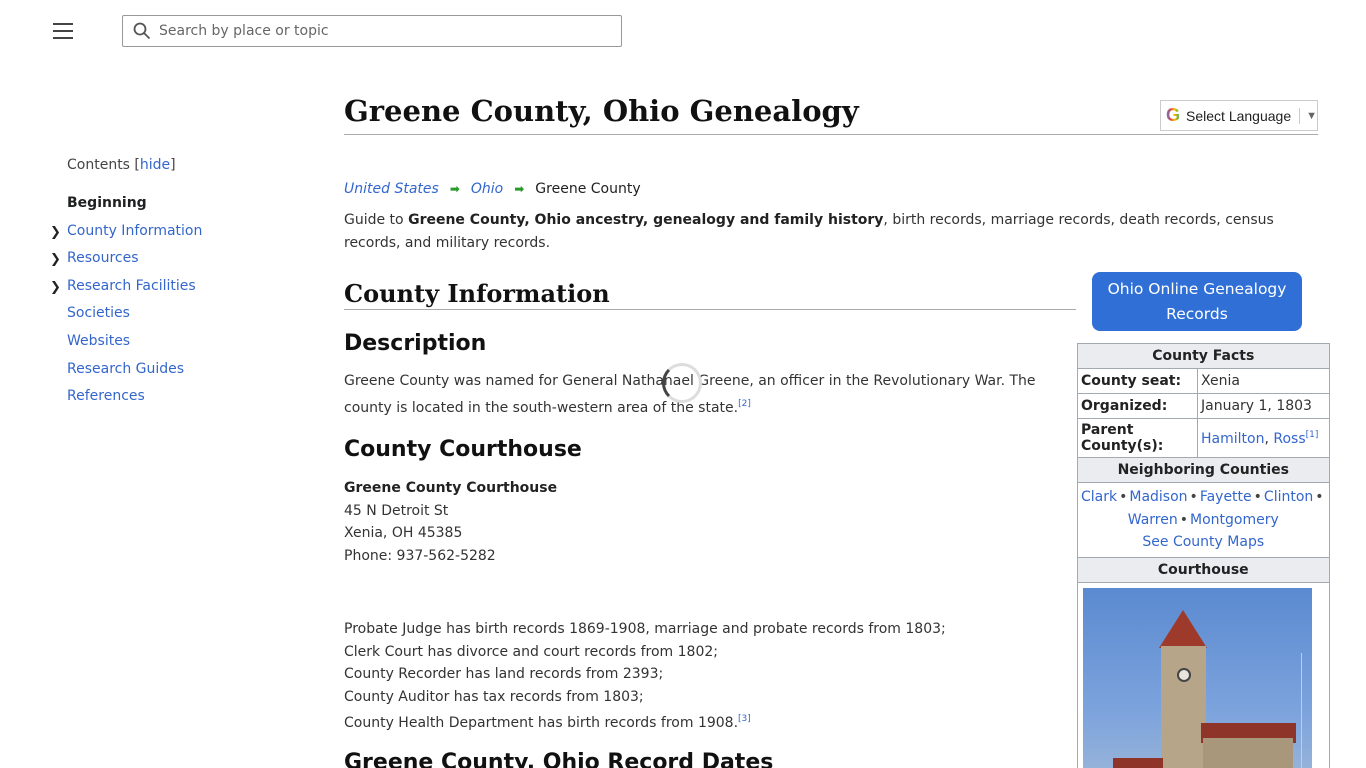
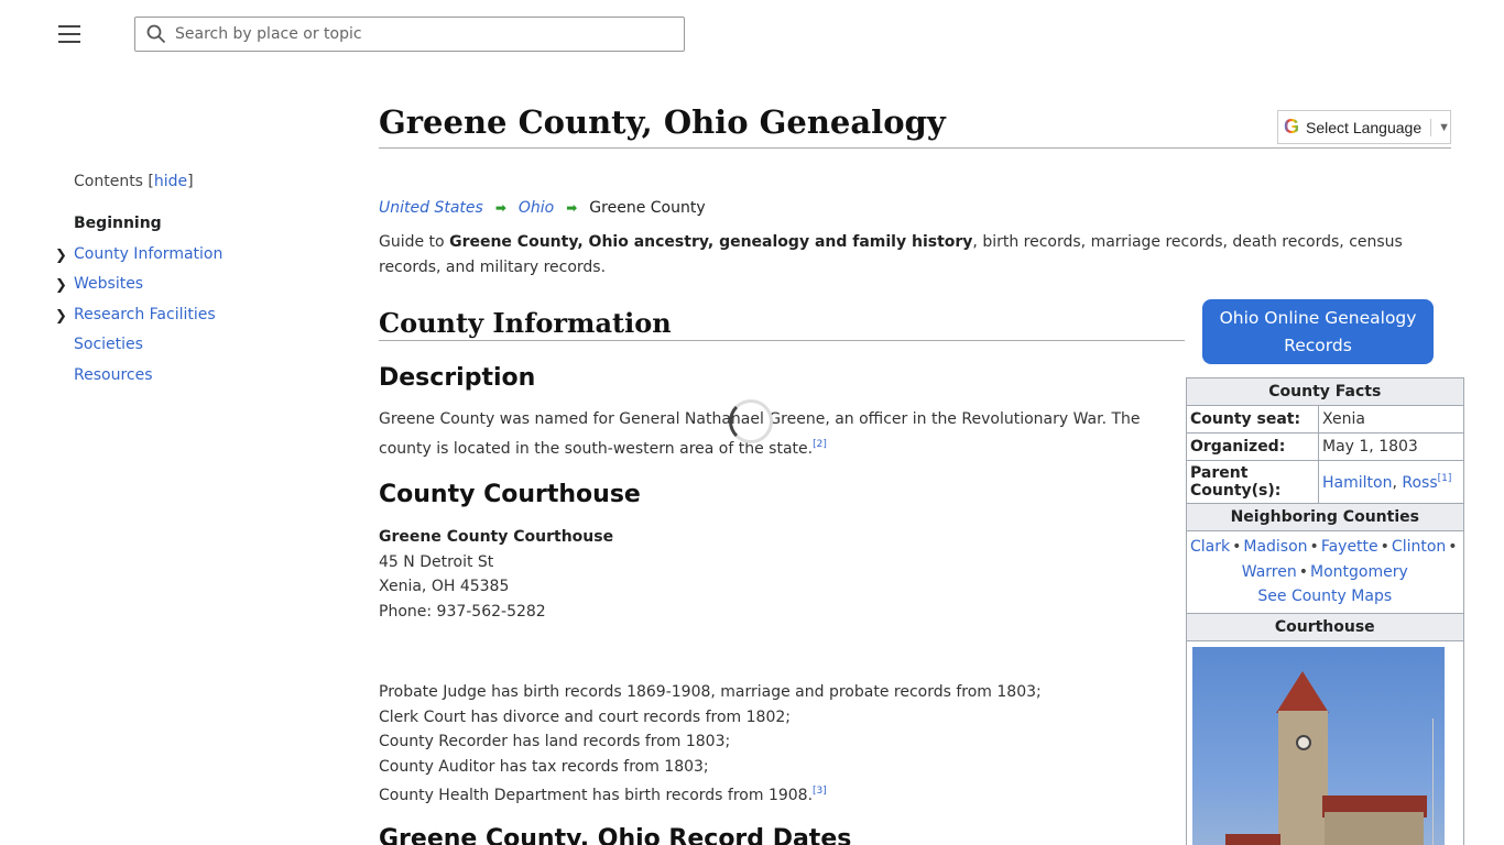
  Search by place or topic
  G
  Select Language
  ▼
  Contents [hide]
  Beginning
  ❯
  County Information
  ❯
- Resources
+ Websites
  ❯
  Research Facilities
  Societies
- Websites
+ Resources
- Research Guides
- References
  Greene County, Ohio Genealogy
  United States
  ➡
  Ohio
  ➡
  Greene County
  Guide to Greene County, Ohio ancestry, genealogy and family history, birth records, marriage records, death records, census records, and military records.
  County Information
  Description
  Greene County was named for General Nathanael Greene, an officer in the Revolutionary War. The county is located in the south-western area of the state.[2]
  County Courthouse
  Greene County Courthouse
  45 N Detroit St
  Xenia, OH 45385
  Phone: 937-562-5282
  Probate Judge has birth records 1869-1908, marriage and probate records from 1803;
  Clerk Court has divorce and court records from 1802;
- County Recorder has land records from 2393;
+ County Recorder has land records from 1803;
  County Auditor has tax records from 1803;
  County Health Department has birth records from 1908.[3]
  Greene County, Ohio Record Dates
  Ohio Online Genealogy Records
  County Facts
  County seat:	Xenia
- Organized:	January 1, 1803
+ Organized:	May 1, 1803
  Parent County(s):	Hamilton, Ross[1]
  Neighboring Counties
  Clark • Madison • Fayette • Clinton • Warren • Montgomery See County Maps
  Courthouse
